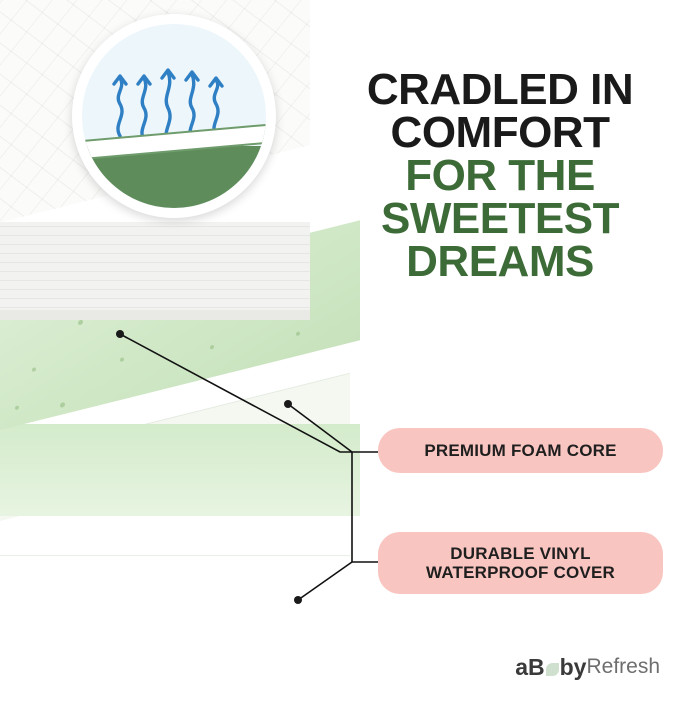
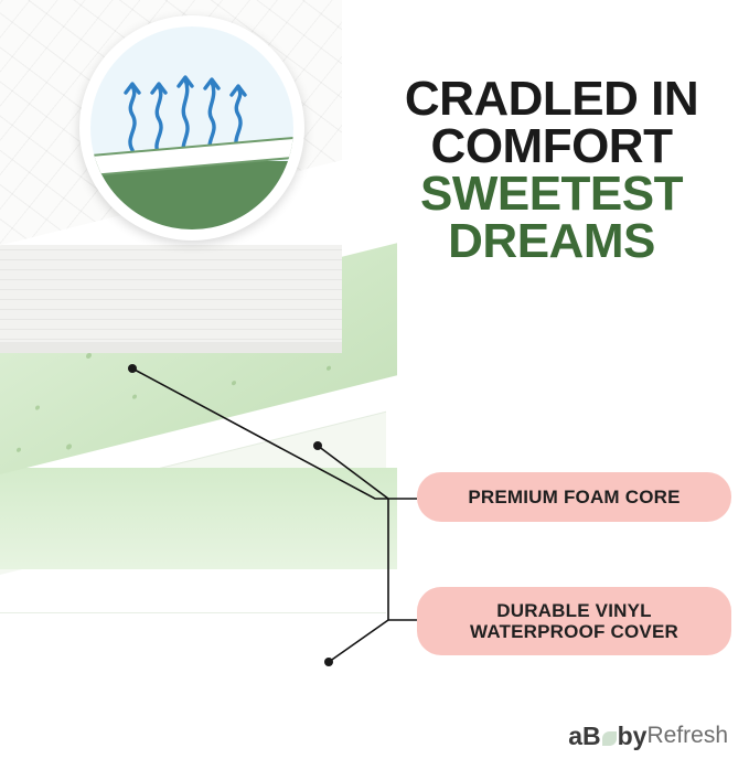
  CRADLED IN
  COMFORT
- FOR THE
  SWEETEST
  DREAMS
  PREMIUM FOAM CORE
  DURABLE VINYL
  WATERPROOF COVER
  aB
  by
  Refresh
